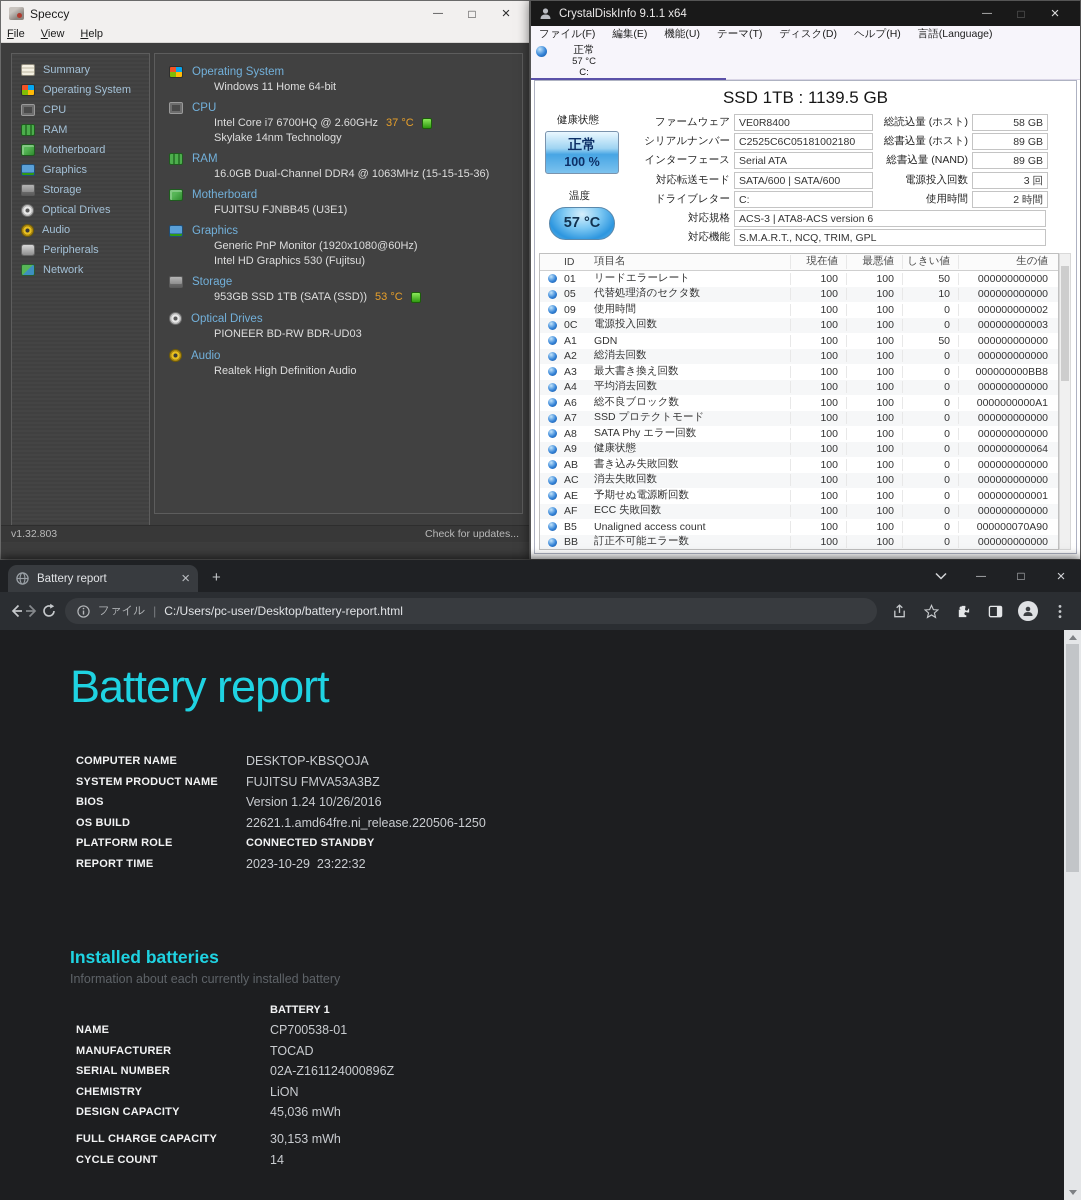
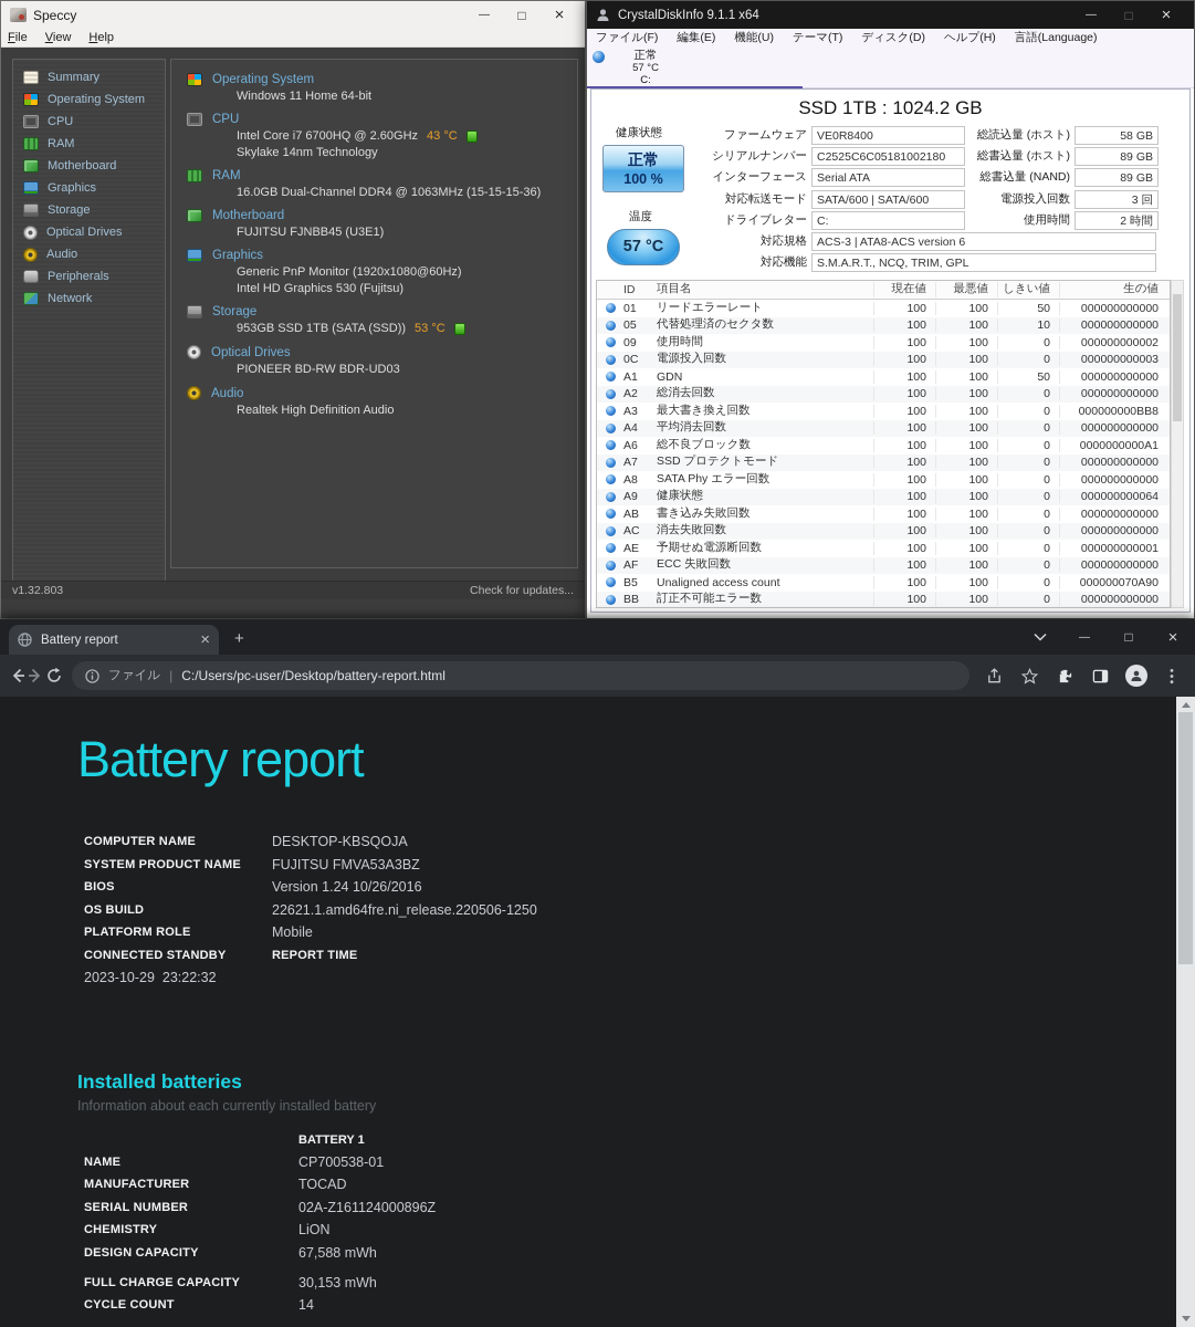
  Speccy
  File
  View
  Help
  Summary
  Operating System
  CPU
  RAM
  Motherboard
  Graphics
  Storage
  Optical Drives
  Audio
  Peripherals
  Network
  Operating System
  Windows 11 Home 64-bit
  CPU
  Intel Core i7 6700HQ @ 2.60GHz
- 37 °C
+ 43 °C
  Skylake 14nm Technology
  RAM
  16.0GB Dual-Channel DDR4 @ 1063MHz (15-15-15-36)
  Motherboard
  FUJITSU FJNBB45 (U3E1)
  Graphics
  Generic PnP Monitor (1920x1080@60Hz)
  Intel HD Graphics 530 (Fujitsu)
  Storage
  953GB SSD 1TB (SATA (SSD))
  53 °C
  Optical Drives
  PIONEER BD-RW BDR-UD03
  Audio
  Realtek High Definition Audio
  v1.32.803
  Check for updates...
  CrystalDiskInfo 9.1.1 x64
  ファイル(F)
  編集(E)
  機能(U)
  テーマ(T)
  ディスク(D)
  ヘルプ(H)
  言語(Language)
  正常
  57 °C
  C:
- SSD 1TB : 1139.5 GB
+ SSD 1TB : 1024.2 GB
  健康状態
  正常
  100 %
  温度
  57 °C
  ファームウェア
  VE0R8400
  シリアルナンバー
  C2525C6C05181002180
  インターフェース
  Serial ATA
  対応転送モード
  SATA/600 | SATA/600
  ドライブレター
  C:
  対応規格
  ACS-3 | ATA8-ACS version 6
  対応機能
  S.M.A.R.T., NCQ, TRIM, GPL
  総読込量 (ホスト)
  58 GB
  総書込量 (ホスト)
  89 GB
  総書込量 (NAND)
  89 GB
  電源投入回数
  3 回
  使用時間
  2 時間
  ID
  項目名
  現在値
  最悪値
  しきい値
  生の値
  01
  リードエラーレート
  100
  100
  50
  000000000000
  05
  代替処理済のセクタ数
  100
  100
  10
  000000000000
  09
  使用時間
  100
  100
  0
  000000000002
  0C
  電源投入回数
  100
  100
  0
  000000000003
  A1
  GDN
  100
  100
  50
  000000000000
  A2
  総消去回数
  100
  100
  0
  000000000000
  A3
  最大書き換え回数
  100
  100
  0
  000000000BB8
  A4
  平均消去回数
  100
  100
  0
  000000000000
  A6
  総不良ブロック数
  100
  100
  0
  0000000000A1
  A7
  SSD プロテクトモード
  100
  100
  0
  000000000000
  A8
  SATA Phy エラー回数
  100
  100
  0
  000000000000
  A9
  健康状態
  100
  100
  0
  000000000064
  AB
  書き込み失敗回数
  100
  100
  0
  000000000000
  AC
  消去失敗回数
  100
  100
  0
  000000000000
  AE
  予期せぬ電源断回数
  100
  100
  0
  000000000001
  AF
  ECC 失敗回数
  100
  100
  0
  000000000000
  B5
  Unaligned access count
  100
  100
  0
  000000070A90
  BB
  訂正不可能エラー数
  100
  100
  0
  000000000000
  Battery report
  ファイル
  |
  C:/Users/pc-user/Desktop/battery-report.html
  Battery report
  COMPUTER NAME
  DESKTOP-KBSQOJA
  SYSTEM PRODUCT NAME
  FUJITSU FMVA53A3BZ
  BIOS
  Version 1.24 10/26/2016
  OS BUILD
  22621.1.amd64fre.ni_release.220506-1250
  PLATFORM ROLE
+ Mobile
  CONNECTED STANDBY
  REPORT TIME
  2023-10-29 23:22:32
  Installed batteries
  Information about each currently installed battery
  BATTERY 1
  NAME
  CP700538-01
  MANUFACTURER
  TOCAD
  SERIAL NUMBER
  02A-Z161124000896Z
  CHEMISTRY
  LiON
  DESIGN CAPACITY
- 45,036 mWh
+ 67,588 mWh
  FULL CHARGE CAPACITY
  30,153 mWh
  CYCLE COUNT
  14
